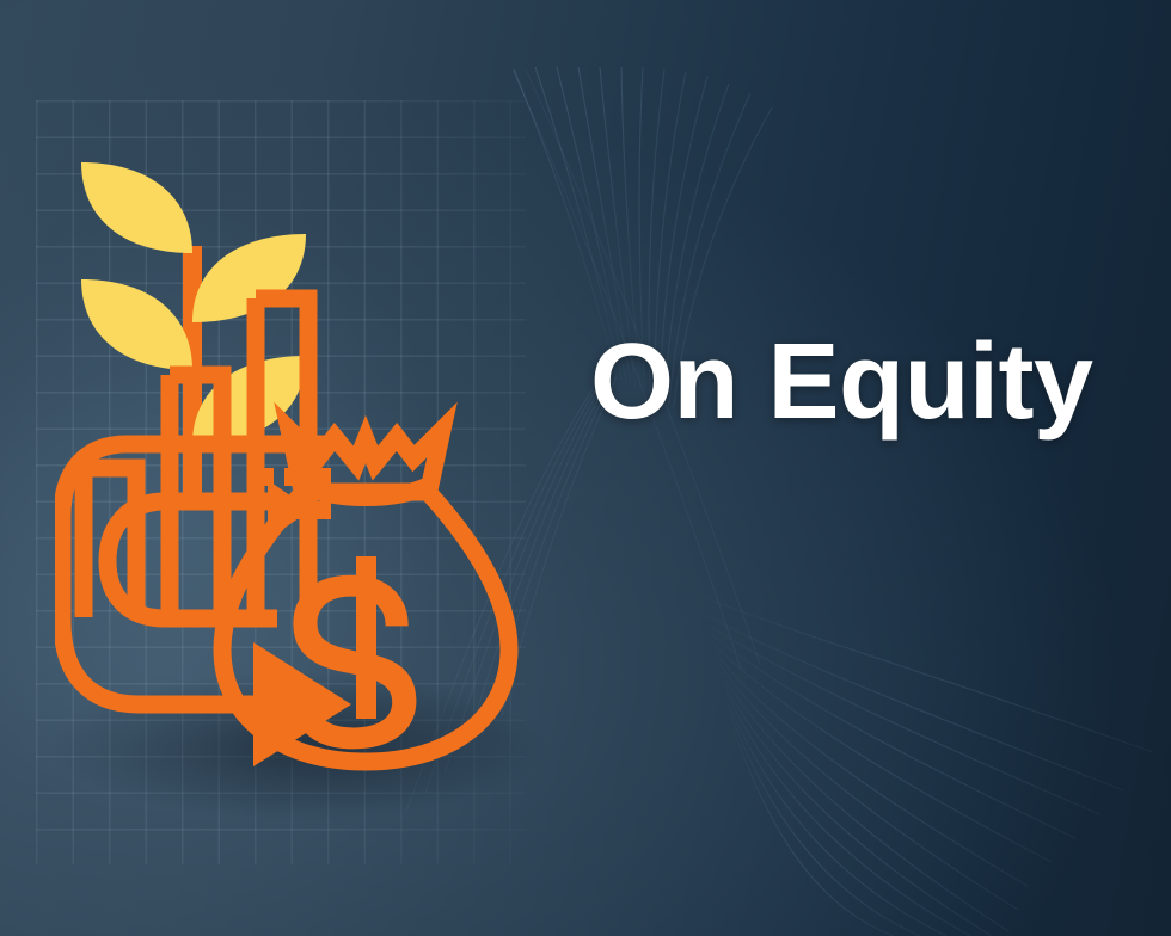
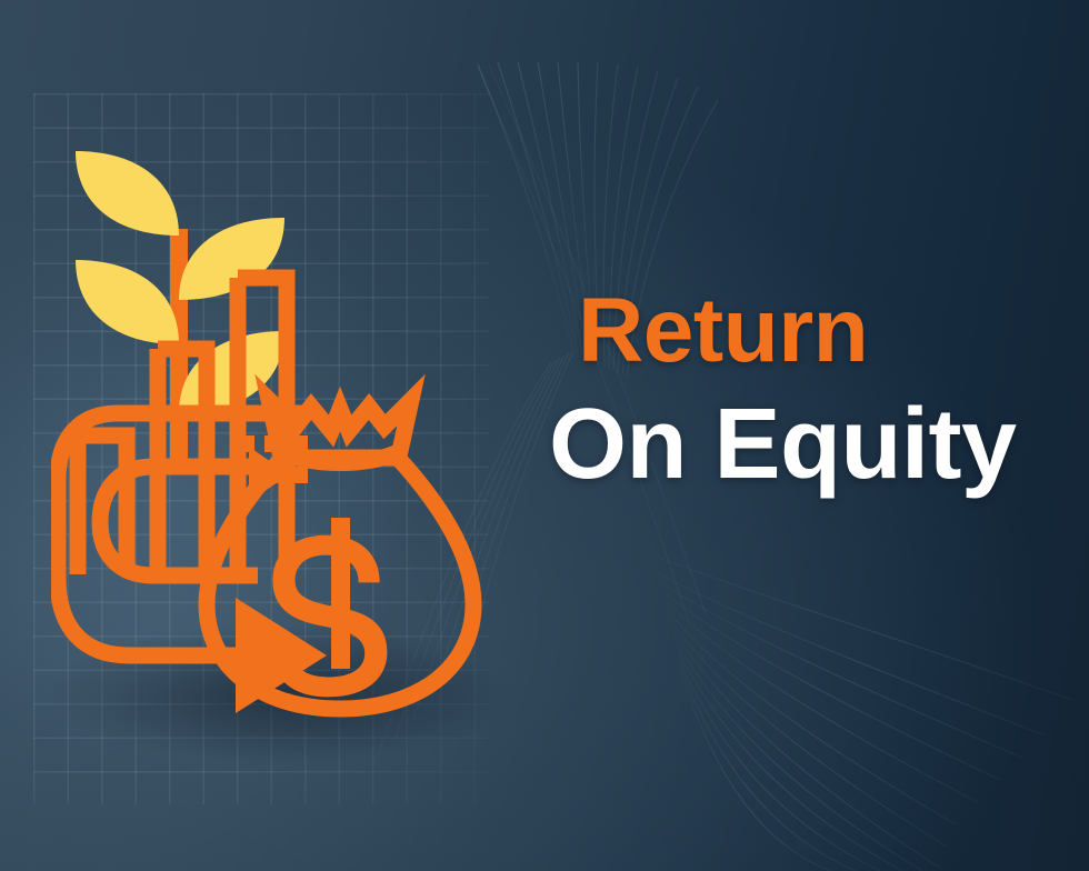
+ Return
  On Equity
